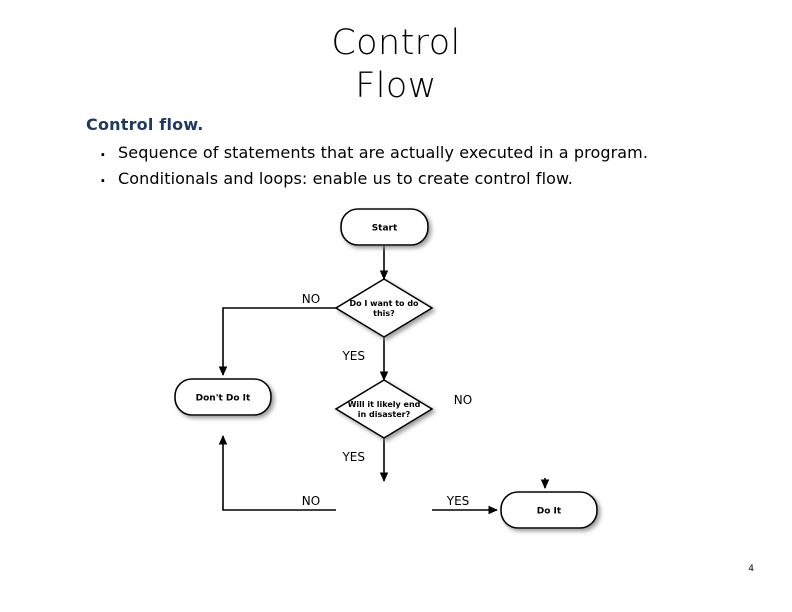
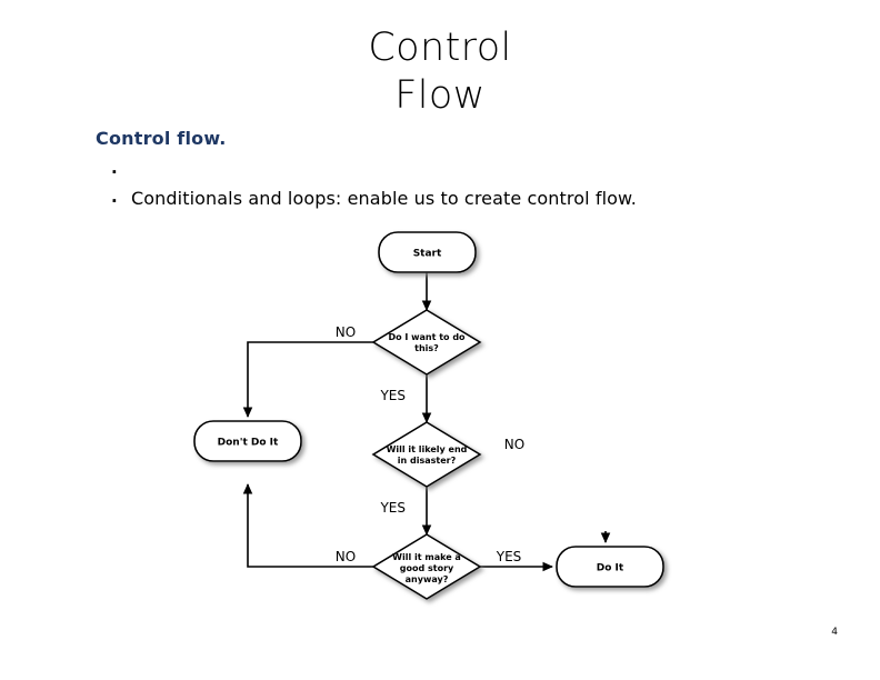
  Control
  Flow
  Control flow.
  .
- Sequence of statements that are actually executed in a program.
  .
  Conditionals and loops: enable us to create control flow.
  Start
  Do I want to do
  this?
  Will it likely end
  in disaster?
+ Will it make a
+ good story
+ anyway?
  Don't Do It
  Do It
  NO
  YES
  NO
  YES
  NO
  YES
  4
